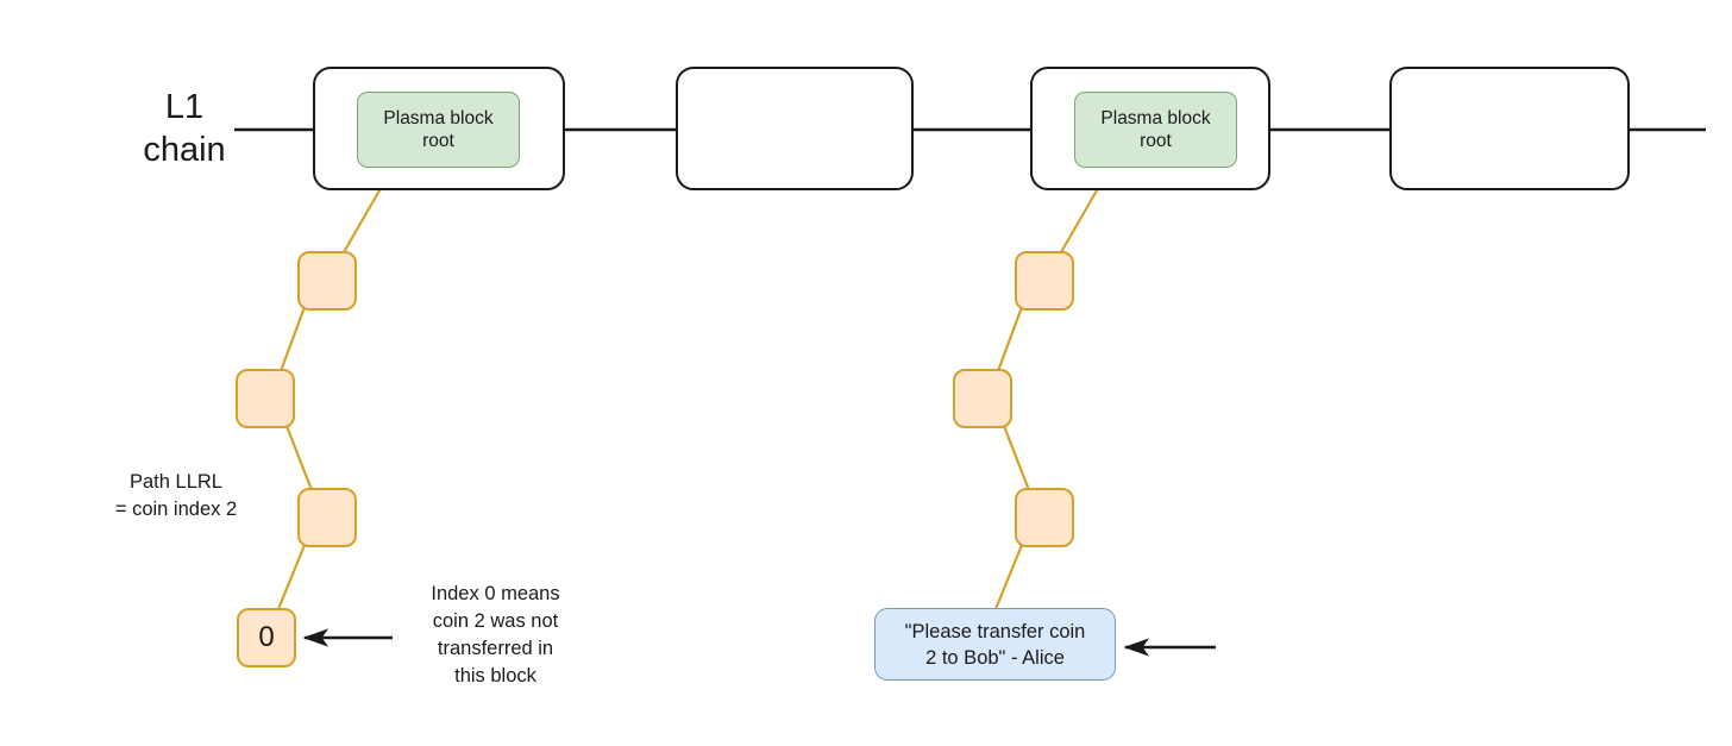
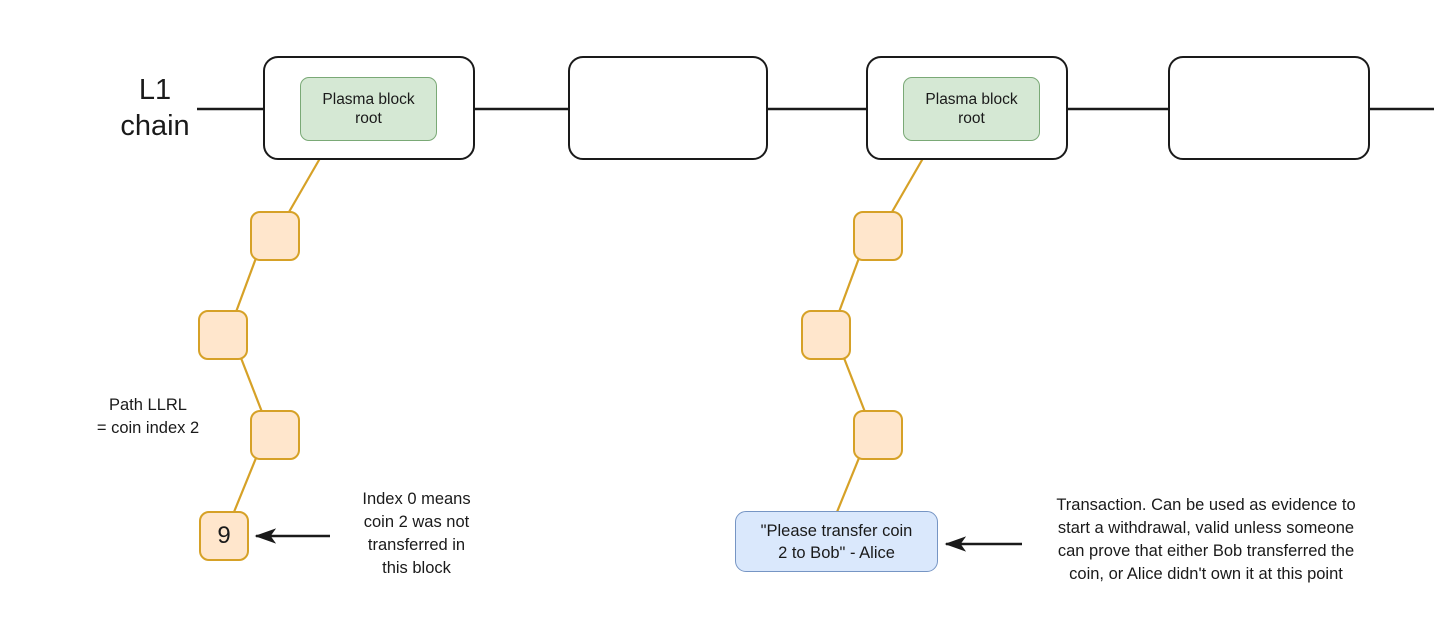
  L1
  chain
  Plasma block
  root
  Plasma block
  root
- 0
+ 9
  "Please transfer coin
  2 to Bob" - Alice
  Path LLRL
  = coin index 2
  Index 0 means
  coin 2 was not
  transferred in
  this block
+ Transaction. Can be used as evidence to
+ start a withdrawal, valid unless someone
+ can prove that either Bob transferred the
+ coin, or Alice didn't own it at this point
